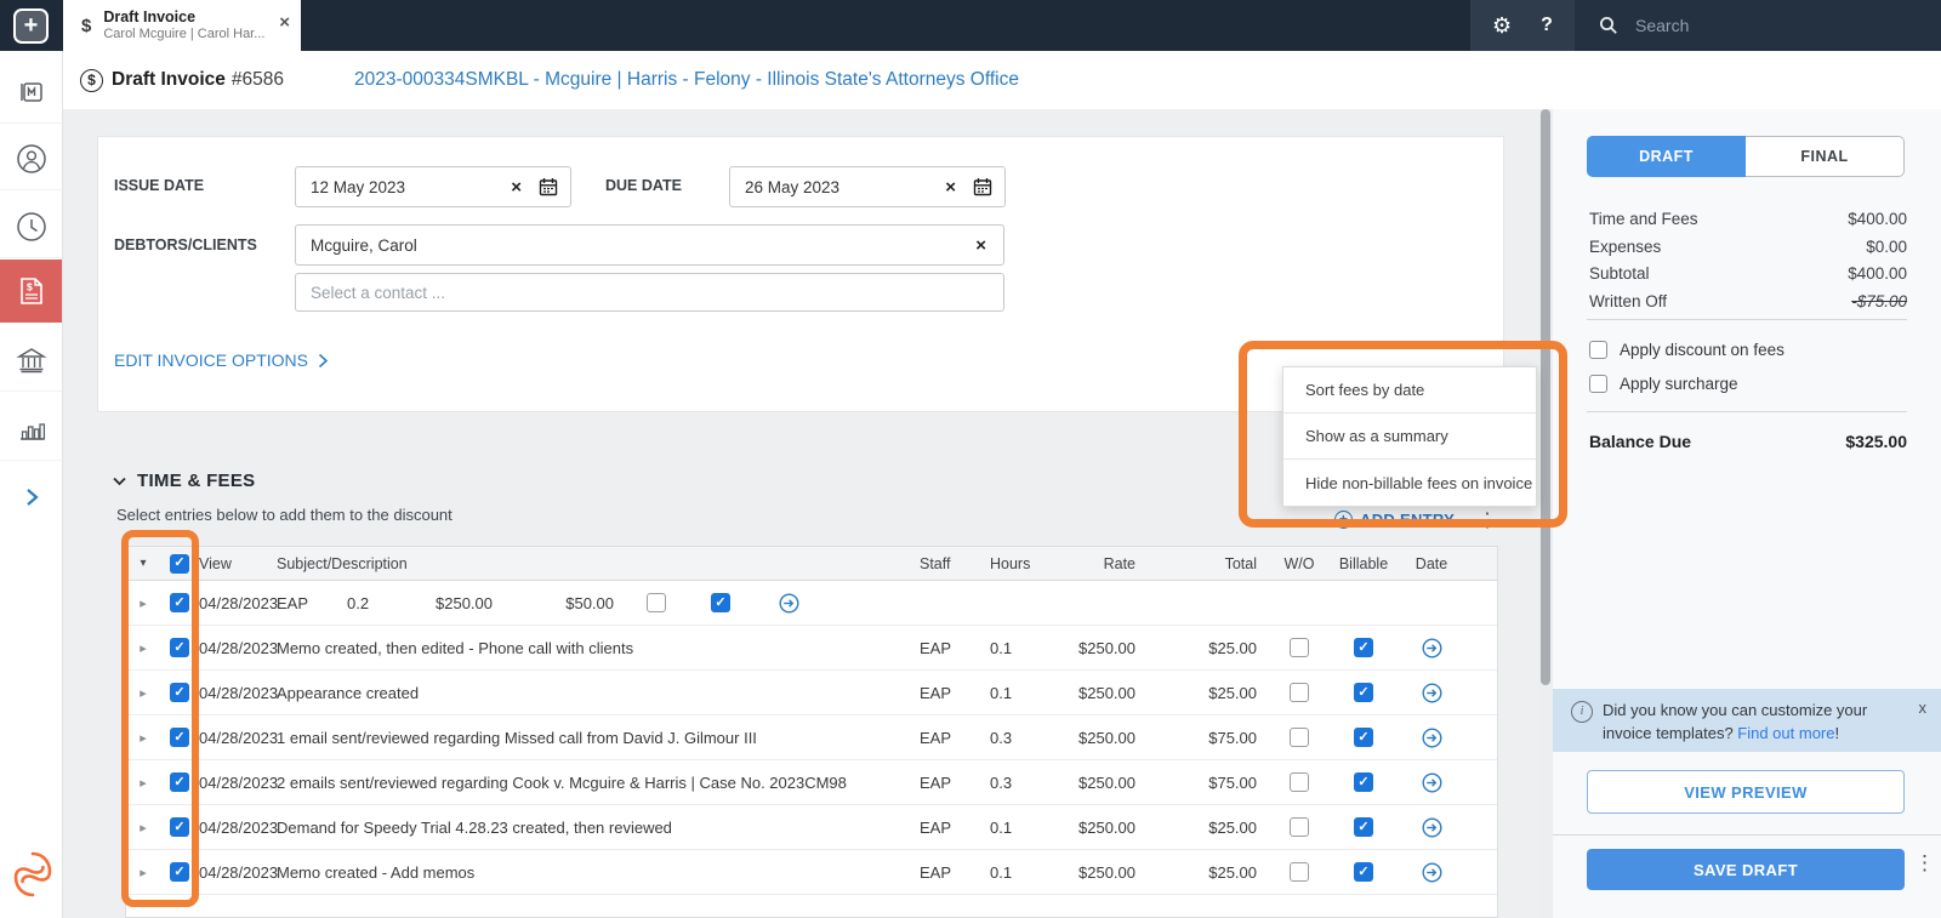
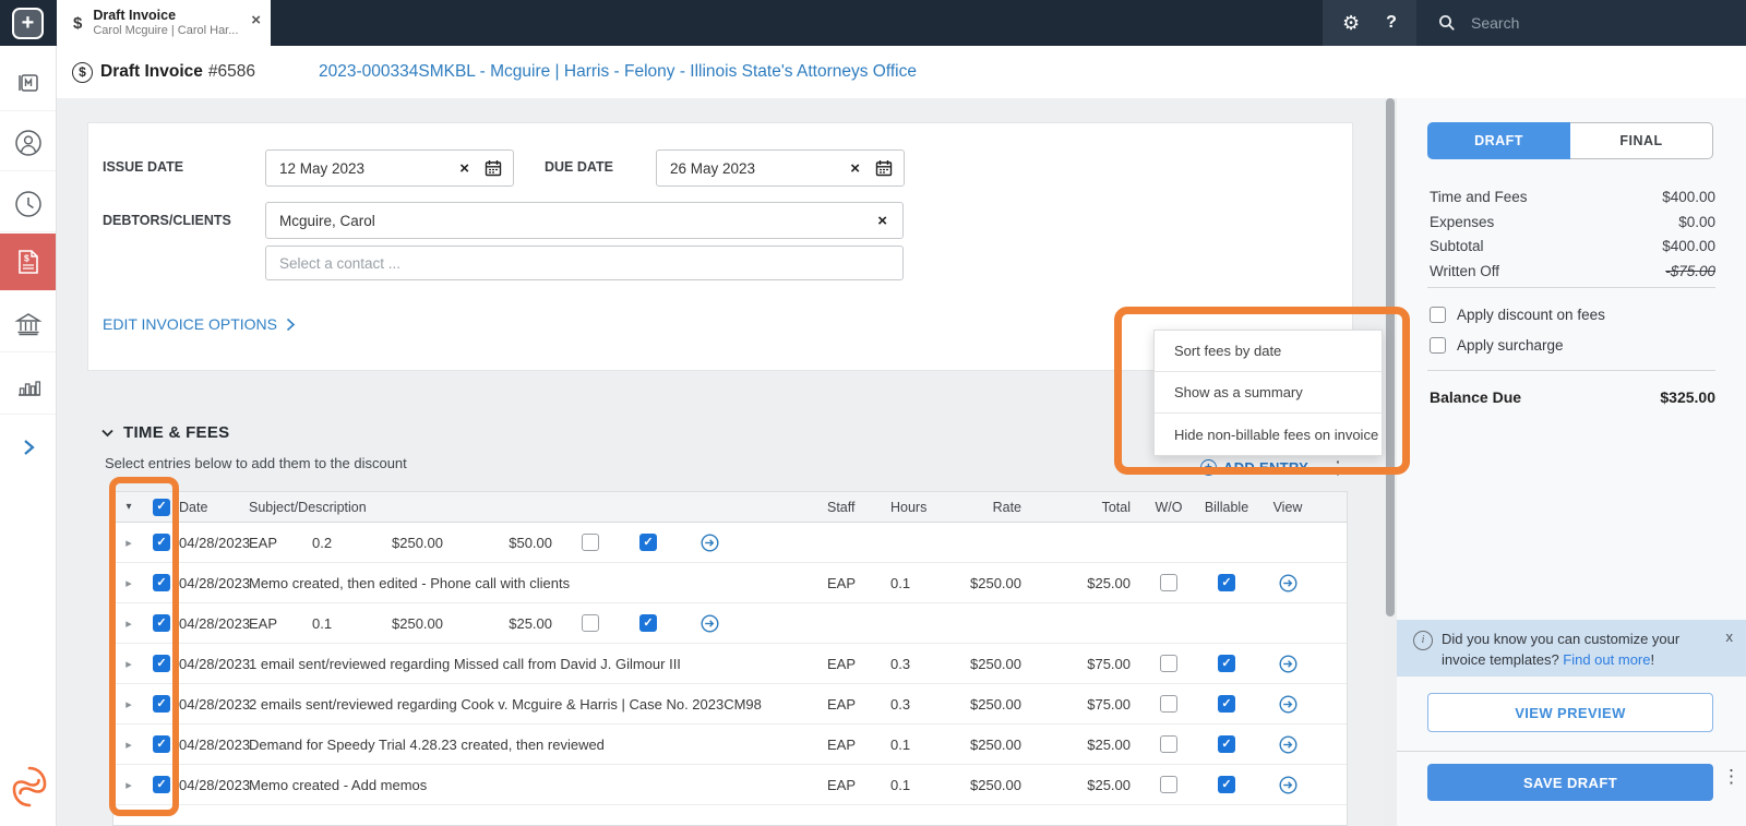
  +
  $
  Draft Invoice
  Carol Mcguire | Carol Har...
  ×
  ⚙
  ?
  Search
  $
  $
  Draft Invoice
  #6586
  2023-000334SMKBL - Mcguire | Harris - Felony - Illinois State's Attorneys Office
  ISSUE DATE
  12 May 2023
  ×
  DUE DATE
  26 May 2023
  ×
  DEBTORS/CLIENTS
  Mcguire, Carol
  ×
  Select a contact ...
  EDIT INVOICE OPTIONS
  TIME & FEES
  Select entries below to add them to the discount
  +
  ADD ENTRY
  ⋮
  ▾
- View
+ Date
  Subject/Description
  Staff
  Hours
  Rate
  Total
  W/O
  Billable
- Date
+ View
  ▸
  04/28/2023
  EAP
  0.2
  $250.00
  $50.00
  ▸
  04/28/2023
  Memo created, then edited - Phone call with clients
  EAP
  0.1
  $250.00
  $25.00
  ▸
  04/28/2023
- Appearance created
  EAP
  0.1
  $250.00
  $25.00
  ▸
  04/28/2023
  1 email sent/reviewed regarding Missed call from David J. Gilmour III
  EAP
  0.3
  $250.00
  $75.00
  ▸
  04/28/2023
  2 emails sent/reviewed regarding Cook v. Mcguire & Harris | Case No. 2023CM98
  EAP
  0.3
  $250.00
  $75.00
  ▸
  04/28/2023
  Demand for Speedy Trial 4.28.23 created, then reviewed
  EAP
  0.1
  $250.00
  $25.00
  ▸
  04/28/2023
  Memo created - Add memos
  EAP
  0.1
  $250.00
  $25.00
  DRAFT
  FINAL
  Time and Fees
  $400.00
  Expenses
  $0.00
  Subtotal
  $400.00
  Written Off
  -$75.00
  Apply discount on fees
  Apply surcharge
  Balance Due
  $325.00
  i
  Did you know you can customize your invoice templates? Find out more!
  x
  VIEW PREVIEW
  SAVE DRAFT
  ⋮
  Sort fees by date
  Show as a summary
  Hide non-billable fees on invoice
